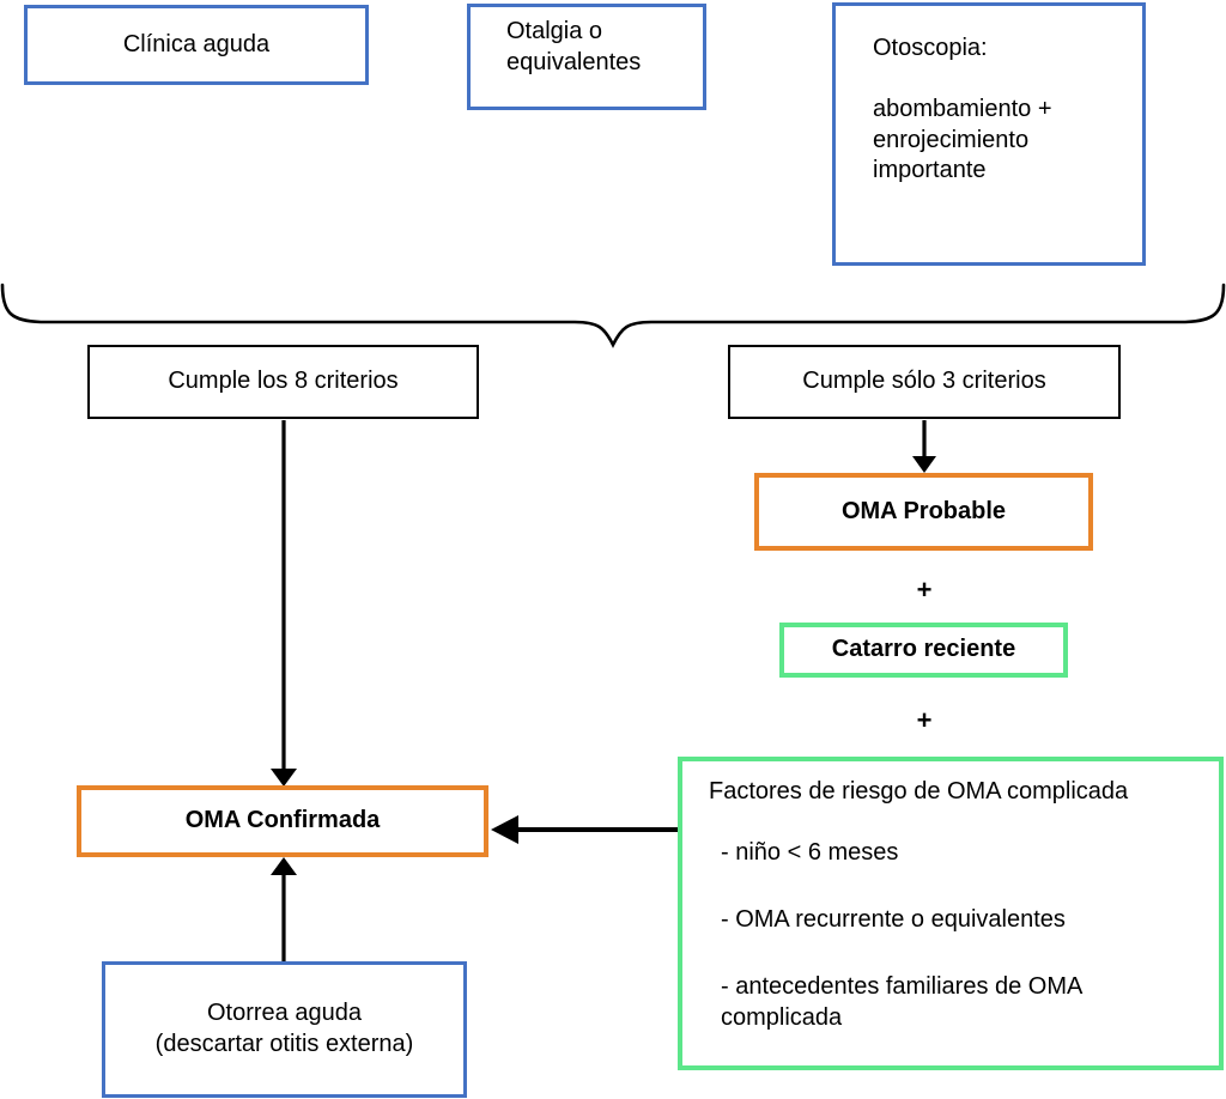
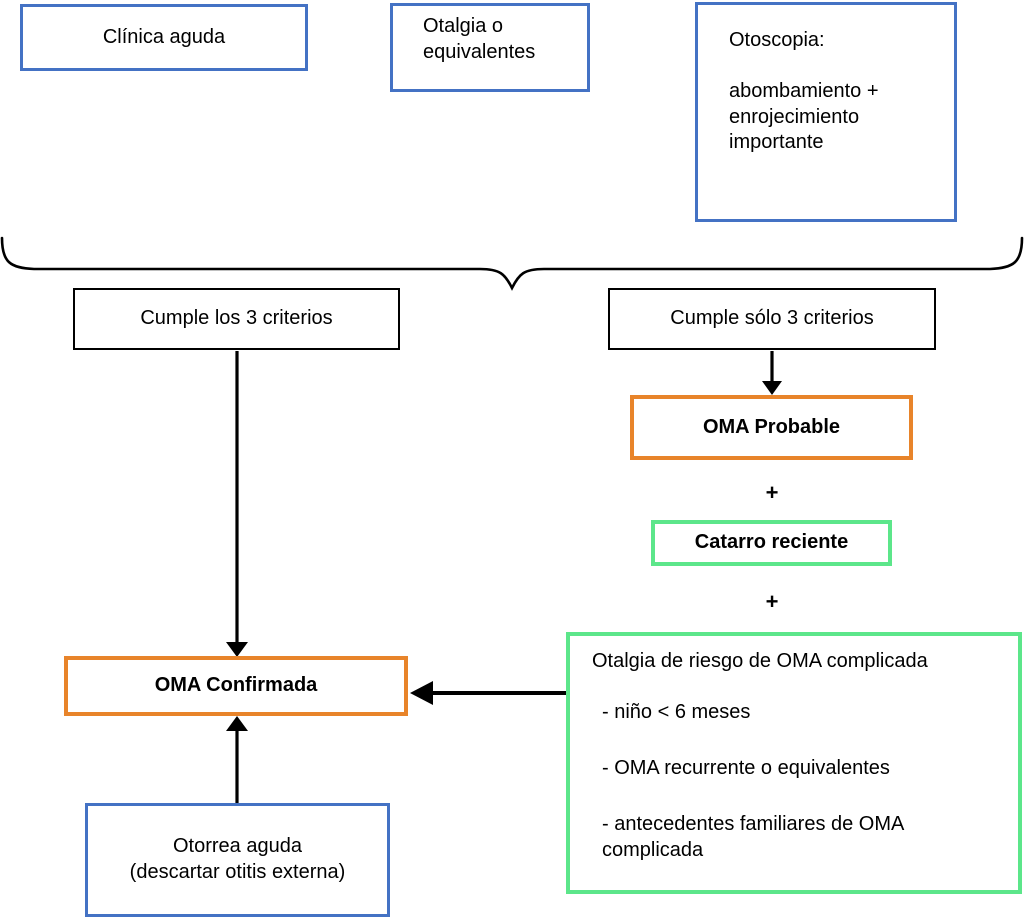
  Clínica aguda
  Otalgia o
  equivalentes
  Otoscopia:
  abombamiento +
  enrojecimiento
  importante
- Cumple los 8 criterios
+ Cumple los 3 criterios
  Cumple sólo 3 criterios
  OMA Probable
  +
  Catarro reciente
  +
- Factores de riesgo de OMA complicada
+ Otalgia de riesgo de OMA complicada
  - niño < 6 meses
  - OMA recurrente o equivalentes
  - antecedentes familiares de OMA
  complicada
  OMA Confirmada
  Otorrea aguda
  (descartar otitis externa)
